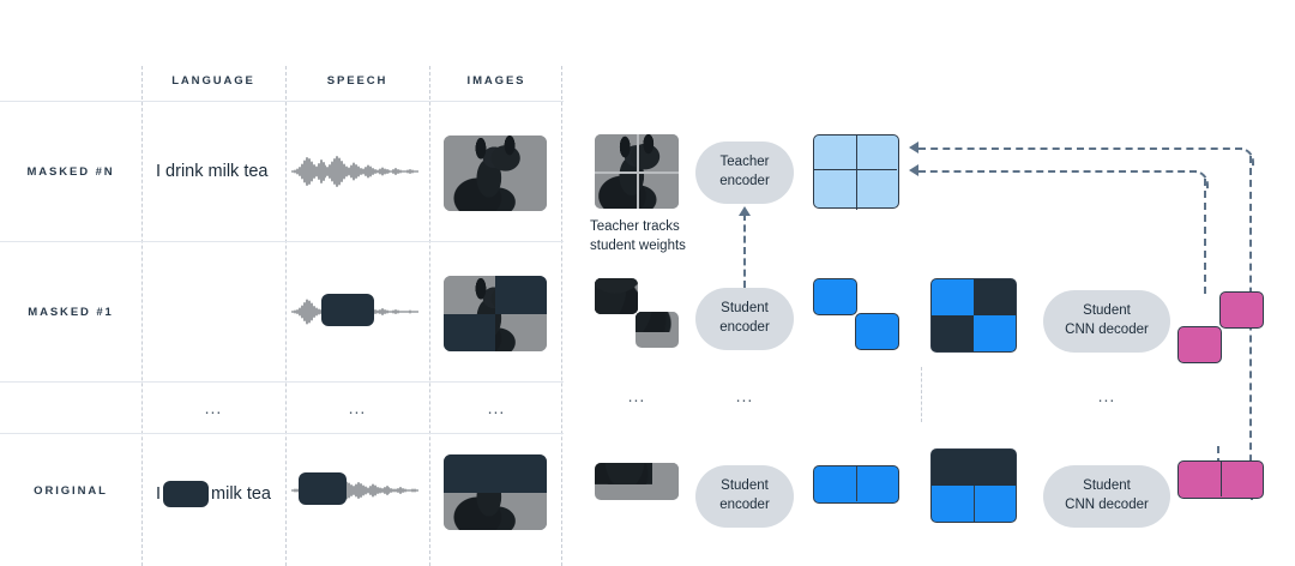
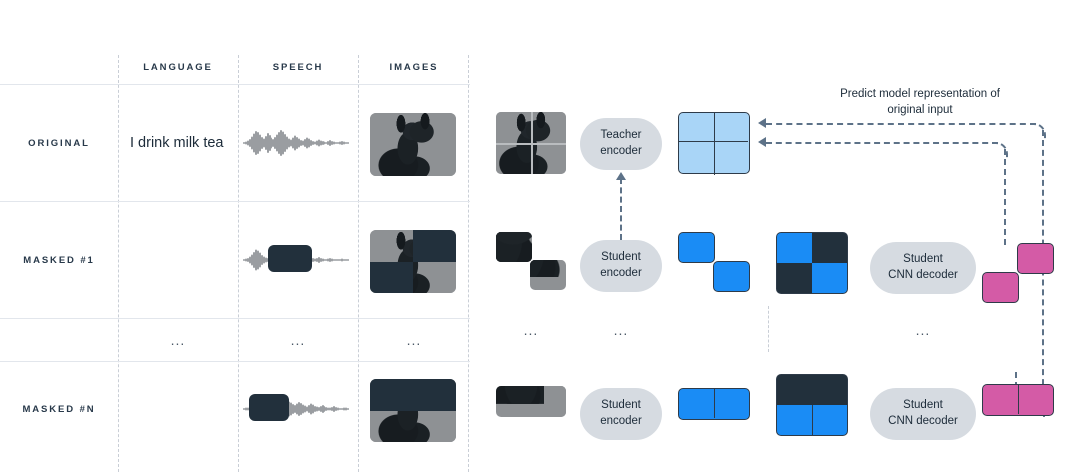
  LANGUAGE
  SPEECH
  IMAGES
- MASKED #N
+ ORIGINAL
  I drink milk tea
  MASKED #1
  ...
  ...
  ...
- ORIGINAL
+ MASKED #N
- I milk tea
- Teacher tracks
- student weights
  Teacher
  encoder
+ Predict model representation of
+ original input
  Student
  encoder
  Student
  CNN decoder
  ...
  ...
  ...
  Student
  encoder
  Student
  CNN decoder
